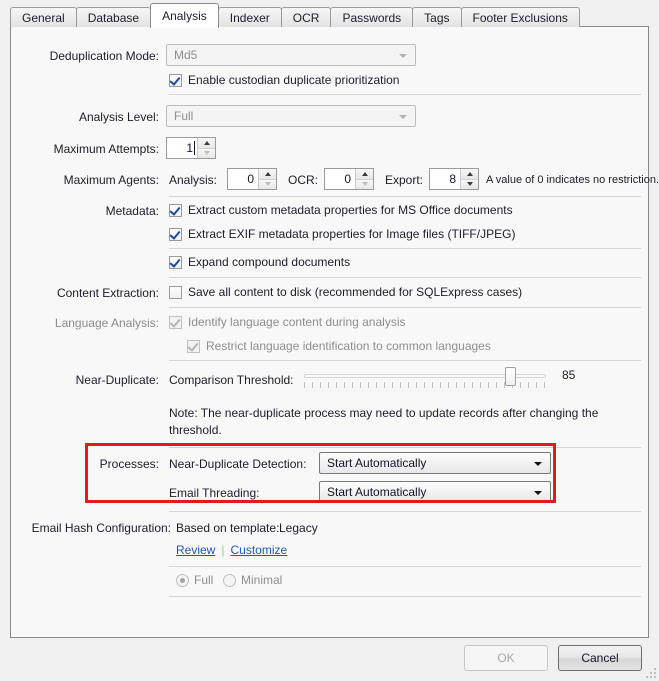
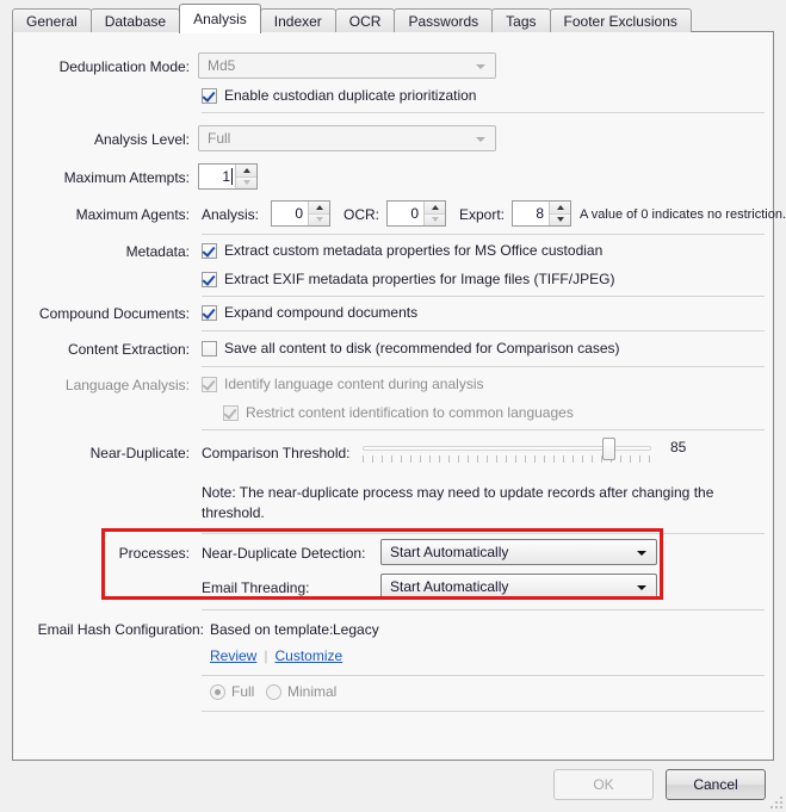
  General
  Database
  Analysis
  Indexer
  OCR
  Passwords
  Tags
  Footer Exclusions
  Deduplication Mode:
  Md5
  Enable custodian duplicate prioritization
  Analysis Level:
  Full
  Maximum Attempts:
  1
  Maximum Agents:
  Analysis:
  0
  OCR:
  0
  Export:
  8
  A value of 0 indicates no restriction.
  Metadata:
- Extract custom metadata properties for MS Office documents
+ Extract custom metadata properties for MS Office custodian
  Extract EXIF metadata properties for Image files (TIFF/JPEG)
+ Compound Documents:
  Expand compound documents
  Content Extraction:
- Save all content to disk (recommended for SQLExpress cases)
+ Save all content to disk (recommended for Comparison cases)
  Language Analysis:
  Identify language content during analysis
- Restrict language identification to common languages
+ Restrict content identification to common languages
  Near-Duplicate:
  Comparison Threshold:
  85
  Note: The near-duplicate process may need to update records after changing the threshold.
  Processes:
  Near-Duplicate Detection:
  Start Automatically
  Email Threading:
  Start Automatically
  Email Hash Configuration:
  Based on template:
  Legacy
  Review
  |
  Customize
  Full
  Minimal
  OK
  Cancel
